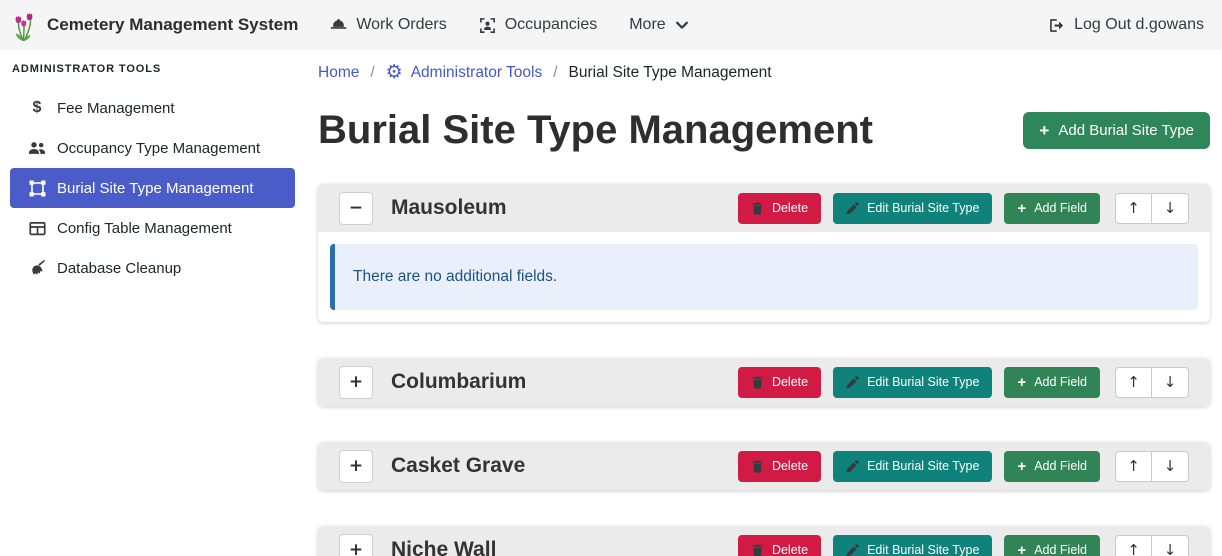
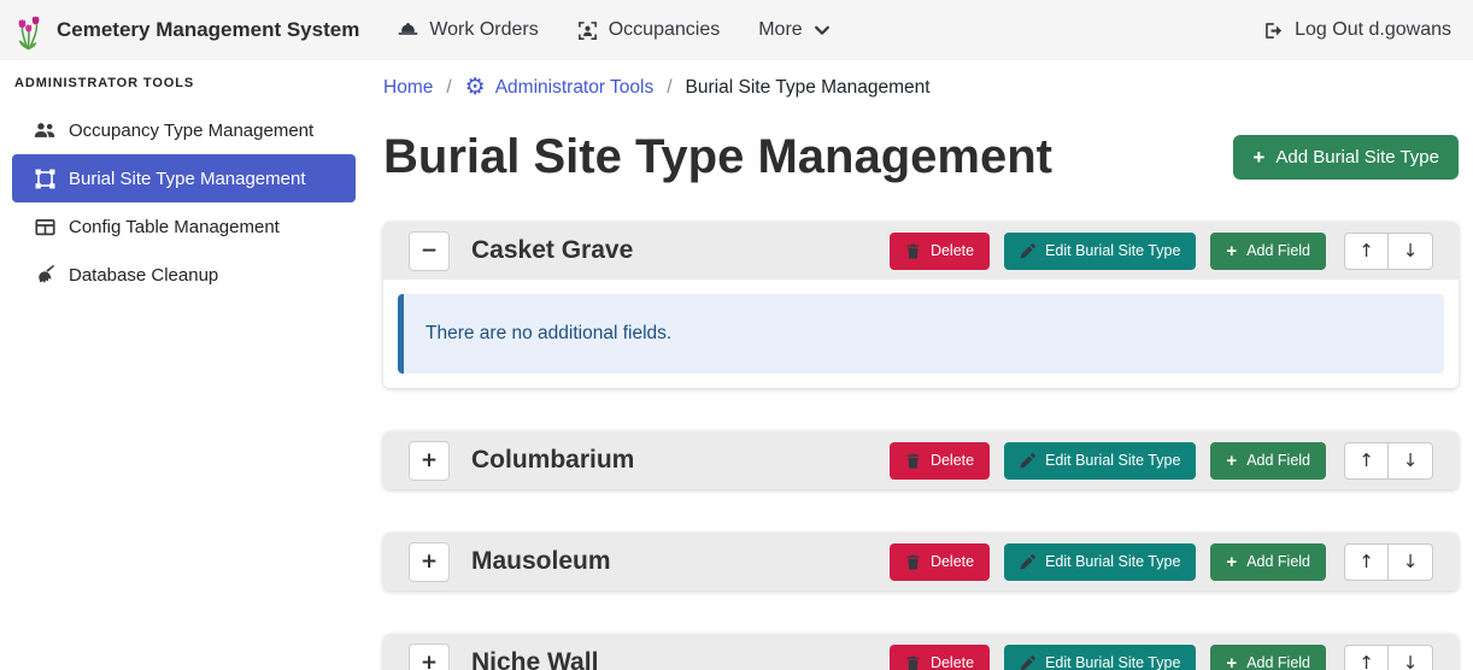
  Cemetery Management System
  Work Orders
  Occupancies
  More
  Log Out d.gowans
  ADMINISTRATOR TOOLS
- $
- Fee Management
  Occupancy Type Management
  Burial Site Type Management
  Config Table Management
  Database Cleanup
  Home
  /
  ⚙
  Administrator Tools
  /
  Burial Site Type Management
  Burial Site Type Management
  +
  Add Burial Site Type
  −
- Mausoleum
+ Casket Grave
  Delete
  Edit Burial Site Type
  +
  Add Field
  ↑
  ↓
  There are no additional fields.
  +
  Columbarium
  Delete
  Edit Burial Site Type
  +
  Add Field
  ↑
  ↓
  +
- Casket Grave
+ Mausoleum
  Delete
  Edit Burial Site Type
  +
  Add Field
  ↑
  ↓
  +
  Niche Wall
  Delete
  Edit Burial Site Type
  +
  Add Field
  ↑
  ↓
